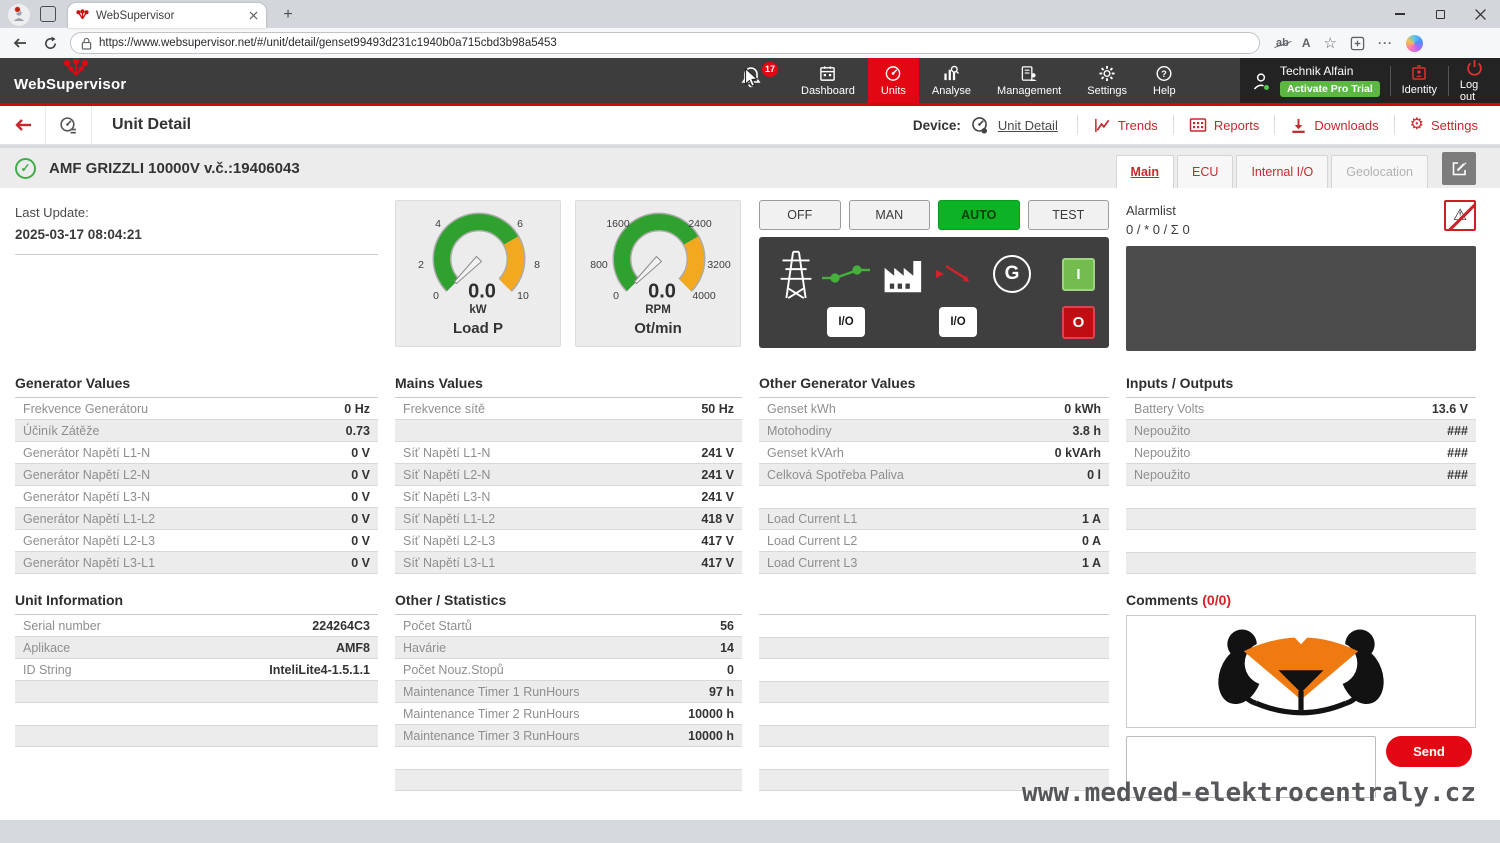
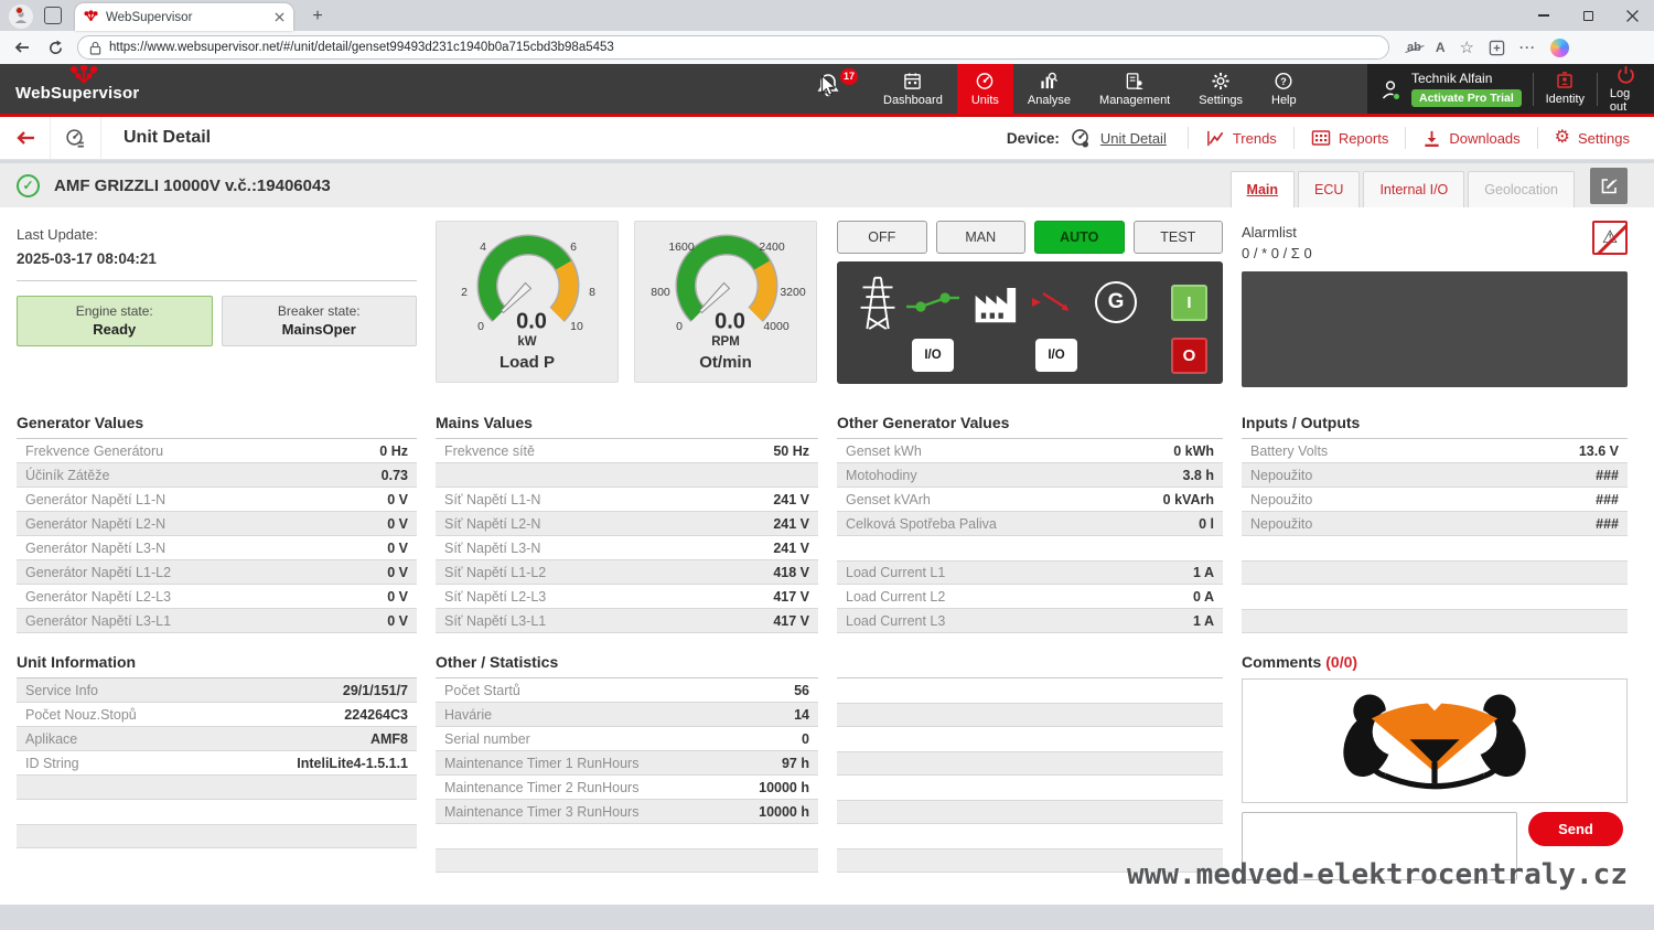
  WebSupervisor
  +
  https://www.websupervisor.net/#/unit/detail/genset99493d231c1940b0a715cbd3b98a5453
  ab
  A
  ☆
  ···
  WebSupervisor
  17
  Dashboard
  Units
  Analyse
  Management
  Settings
  ?
  Help
  Technik Alfain
  Activate Pro Trial
  Identity
  Log out
  Unit Detail
  Device:
  Unit Detail
  Trends
  Reports
  Downloads
  ⚙
  Settings
  ✓
  AMF GRIZZLI 10000V v.č.:19406043
  Main
  ECU
  Internal I/O
  Geolocation
  Last Update:
  2025-03-17 08:04:21
+ Engine state:
+ Ready
+ Breaker state:
+ MainsOper
  0
  2
  4
  6
  8
  10
  0.0
  kW
  Load P
  0
  800
  1600
  2400
  3200
  4000
  0.0
  RPM
  Ot/min
  OFF
  MAN
  AUTO
  TEST
  G
  I
  I/O
  I/O
  O
  Alarmlist
  0 / * 0 / Σ 0
  ⚠
  Generator Values
  Frekvence Generátoru
  0 Hz
  Účiník Zátěže
  0.73
  Generátor Napětí L1-N
  0 V
  Generátor Napětí L2-N
  0 V
  Generátor Napětí L3-N
  0 V
  Generátor Napětí L1-L2
  0 V
  Generátor Napětí L2-L3
  0 V
  Generátor Napětí L3-L1
  0 V
  Mains Values
  Frekvence sítě
  50 Hz
  Síť Napětí L1-N
  241 V
  Síť Napětí L2-N
  241 V
  Síť Napětí L3-N
  241 V
  Síť Napětí L1-L2
  418 V
  Síť Napětí L2-L3
  417 V
  Síť Napětí L3-L1
  417 V
  Other Generator Values
  Genset kWh
  0 kWh
  Motohodiny
  3.8 h
  Genset kVArh
  0 kVArh
  Celková Spotřeba Paliva
  0 l
  Load Current L1
  1 A
  Load Current L2
  0 A
  Load Current L3
  1 A
  Inputs / Outputs
  Battery Volts
  13.6 V
  Nepoužito
  ###
  Nepoužito
  ###
  Nepoužito
  ###
  Unit Information
+ Service Info
+ 29/1/151/7
- Serial number
+ Počet Nouz.Stopů
  224264C3
  Aplikace
  AMF8
  ID String
  InteliLite4-1.5.1.1
  Other / Statistics
  Počet Startů
  56
  Havárie
  14
- Počet Nouz.Stopů
+ Serial number
  0
  Maintenance Timer 1 RunHours
  97 h
  Maintenance Timer 2 RunHours
  10000 h
  Maintenance Timer 3 RunHours
  10000 h
  Comments (0/0)
  Send
  www.medved-elektrocentraly.cz
